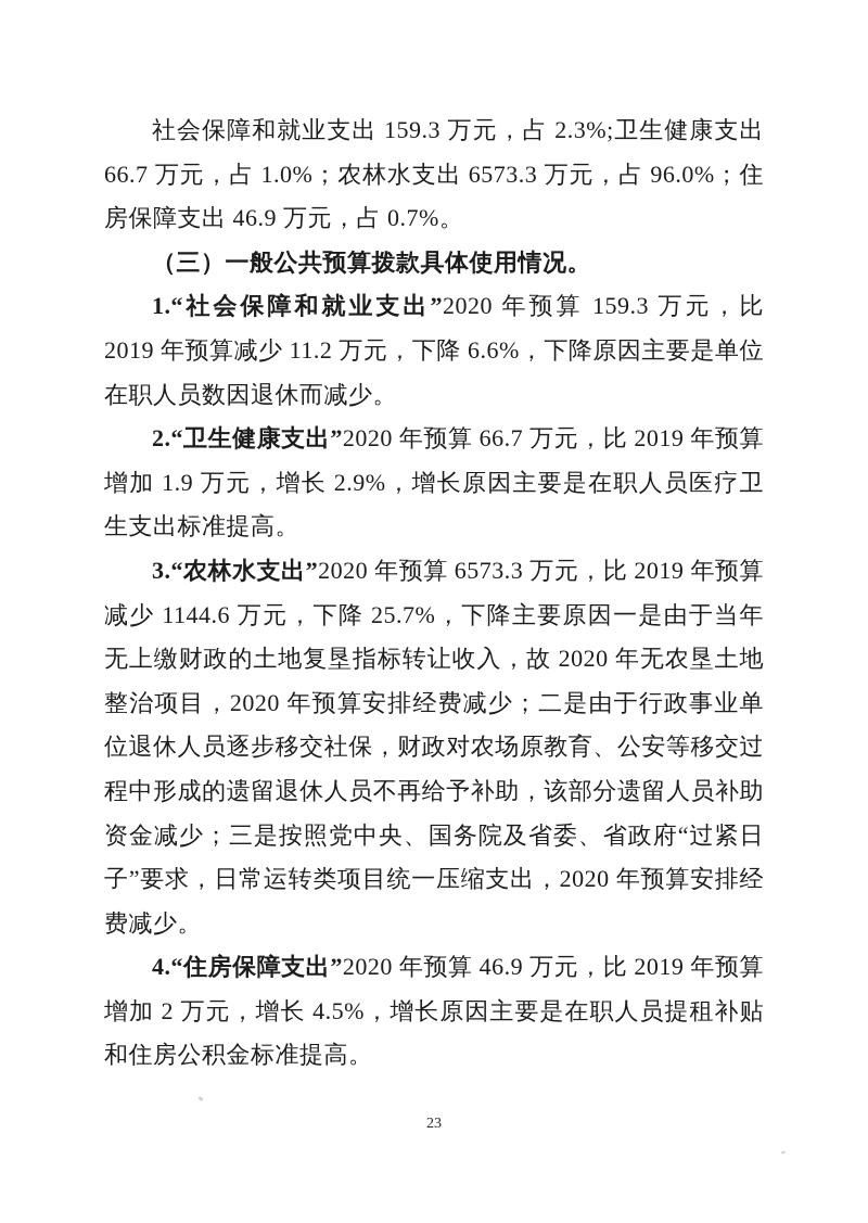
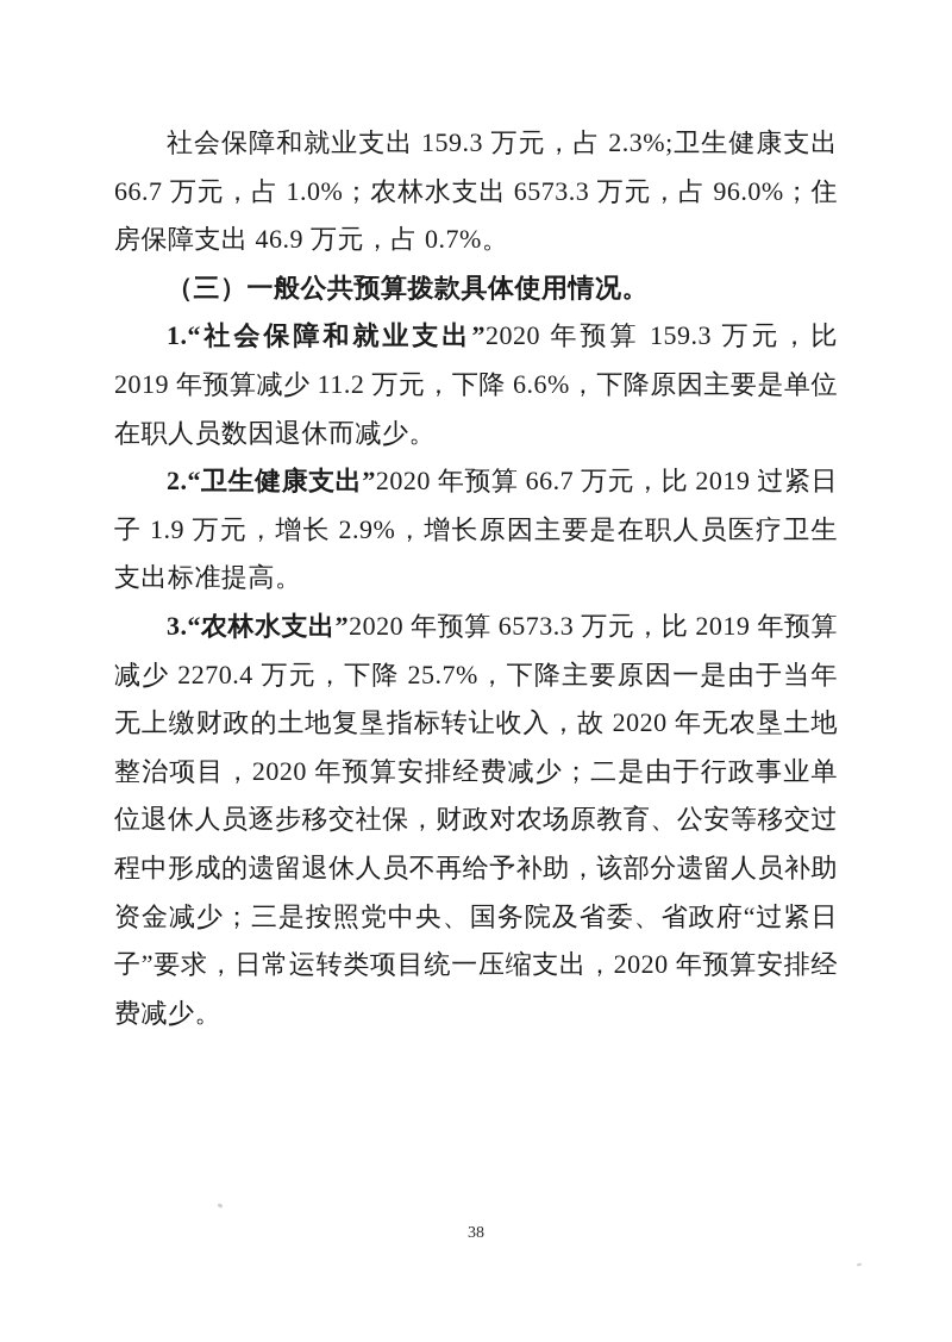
  社会保障和就业支出 159.3 万元，占 2.3%;卫生健康支出 66.7 万元，占 1.0%；农林水支出 6573.3 万元，占 96.0%；住房保障支出 46.9 万元，占 0.7%。
  （三）一般公共预算拨款具体使用情况。
  1.“社会保障和就业支出”2020 年预算 159.3 万元，比 2019 年预算减少 11.2 万元，下降 6.6%，下降原因主要是单位在职人员数因退休而减少。
- 2.“卫生健康支出”2020 年预算 66.7 万元，比 2019 年预算增加 1.9 万元，增长 2.9%，增长原因主要是在职人员医疗卫生支出标准提高。
+ 2.“卫生健康支出”2020 年预算 66.7 万元，比 2019 过紧日子 1.9 万元，增长 2.9%，增长原因主要是在职人员医疗卫生支出标准提高。
- 3.“农林水支出”2020 年预算 6573.3 万元，比 2019 年预算减少 1144.6 万元，下降 25.7%，下降主要原因一是由于当年无上缴财政的土地复垦指标转让收入，故 2020 年无农垦土地整治项目，2020 年预算安排经费减少；二是由于行政事业单位退休人员逐步移交社保，财政对农场原教育、公安等移交过程中形成的遗留退休人员不再给予补助，该部分遗留人员补助资金减少；三是按照党中央、国务院及省委、省政府“过紧日子”要求，日常运转类项目统一压缩支出，2020 年预算安排经费减少。
+ 3.“农林水支出”2020 年预算 6573.3 万元，比 2019 年预算减少 2270.4 万元，下降 25.7%，下降主要原因一是由于当年无上缴财政的土地复垦指标转让收入，故 2020 年无农垦土地整治项目，2020 年预算安排经费减少；二是由于行政事业单位退休人员逐步移交社保，财政对农场原教育、公安等移交过程中形成的遗留退休人员不再给予补助，该部分遗留人员补助资金减少；三是按照党中央、国务院及省委、省政府“过紧日子”要求，日常运转类项目统一压缩支出，2020 年预算安排经费减少。
- 4.“住房保障支出”2020 年预算 46.9 万元，比 2019 年预算增加 2 万元，增长 4.5%，增长原因主要是在职人员提租补贴和住房公积金标准提高。
- 23
+ 38
